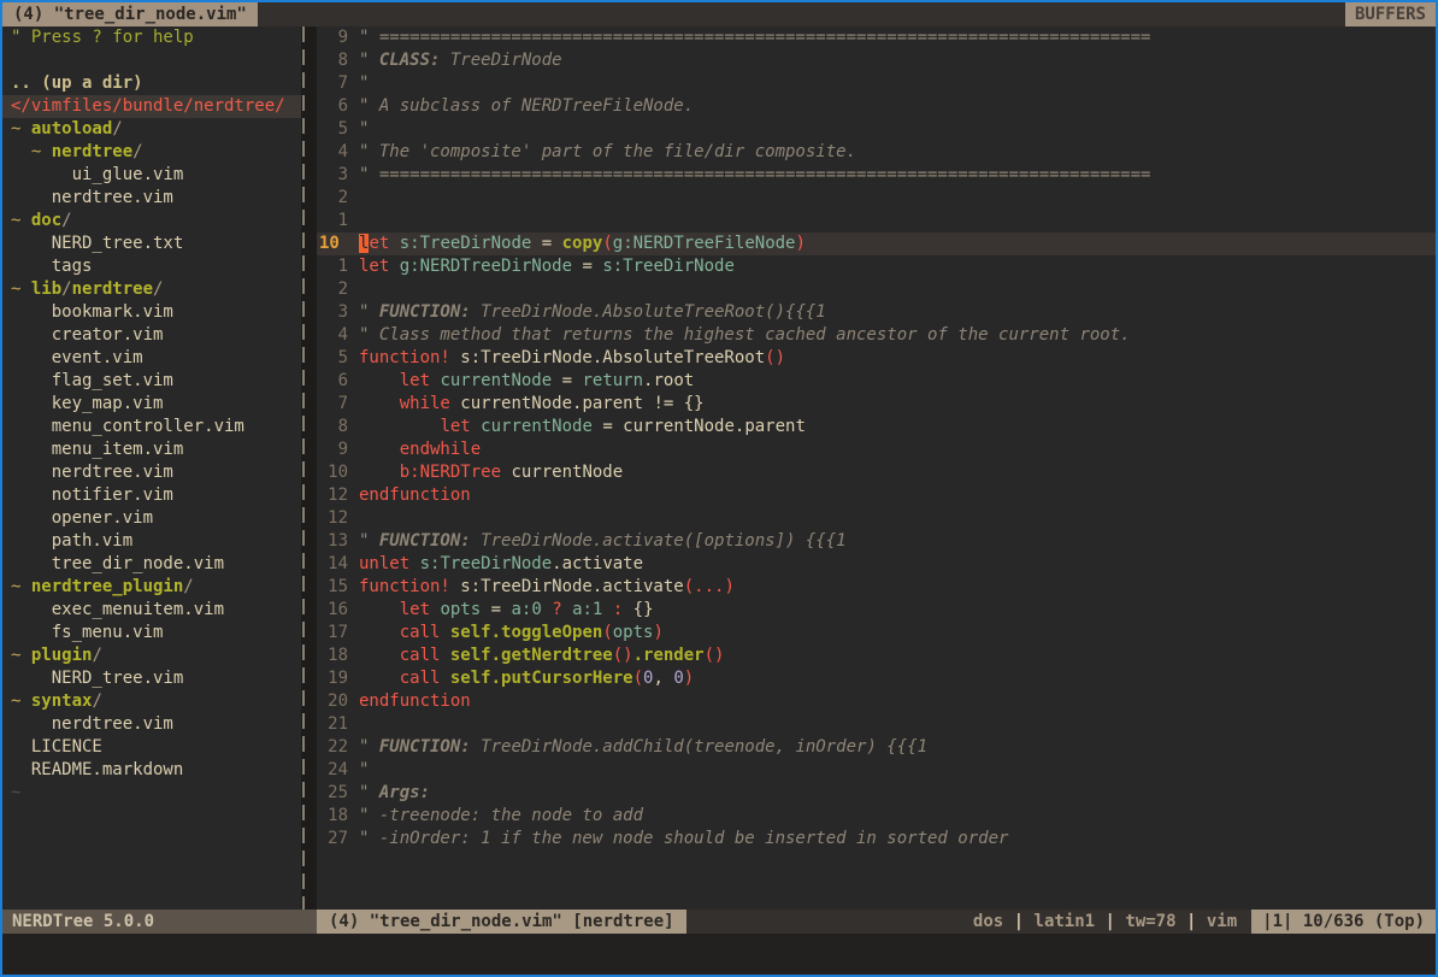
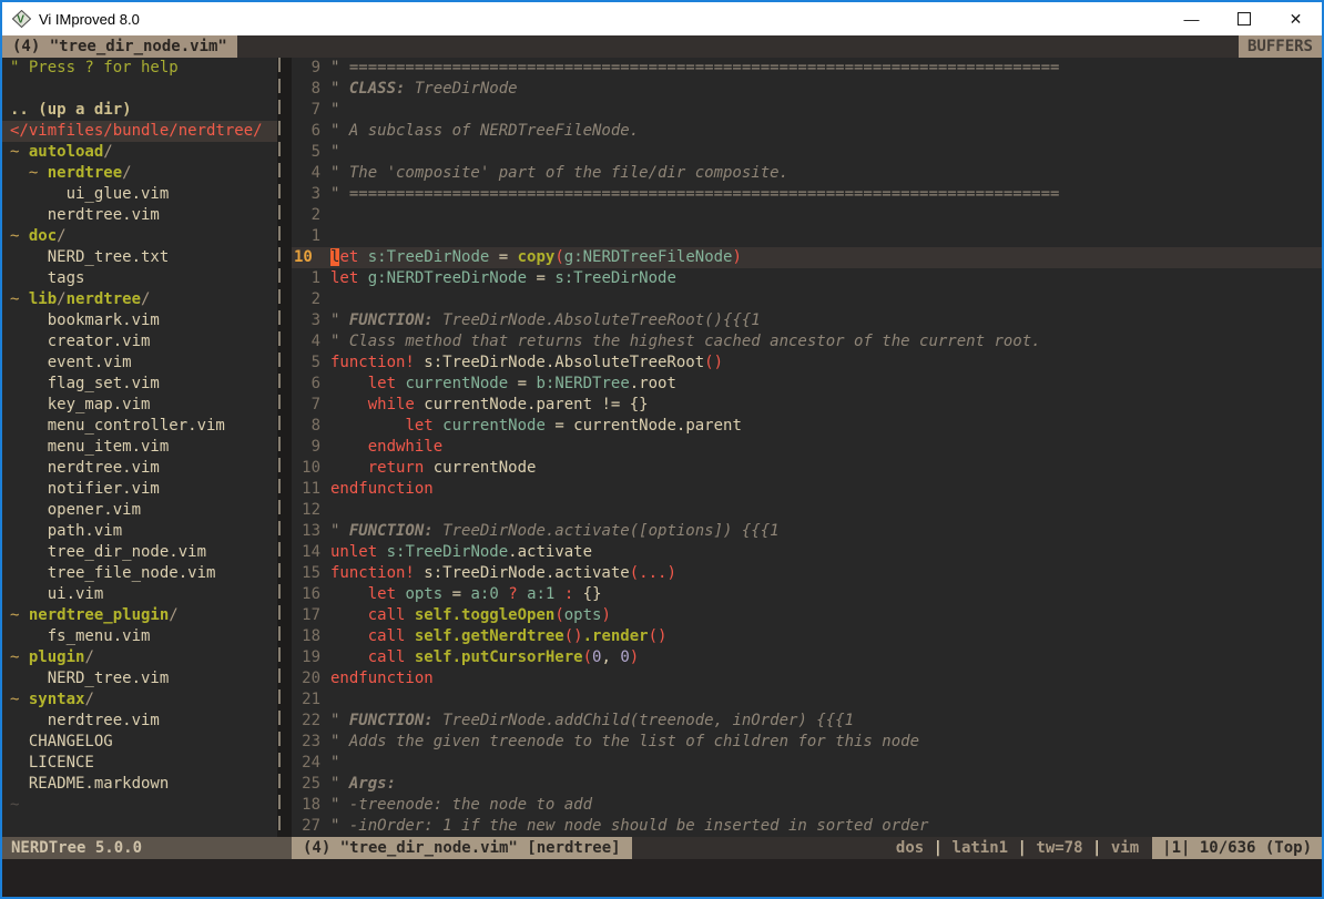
+ V
+ Vi IMproved 8.0
+ —
+ ✕
  (4) "tree_dir_node.vim"
  BUFFERS
  " Press ? for help
  .. (up a dir)
  </vimfiles/bundle/nerdtree/
  ~ autoload/
  ~ nerdtree/
  ui_glue.vim
  nerdtree.vim
  ~ doc/
  NERD_tree.txt
  tags
  ~ lib/nerdtree/
  bookmark.vim
  creator.vim
  event.vim
  flag_set.vim
  key_map.vim
  menu_controller.vim
  menu_item.vim
  nerdtree.vim
  notifier.vim
  opener.vim
  path.vim
  tree_dir_node.vim
+ tree_file_node.vim
+ ui.vim
  ~ nerdtree_plugin/
- exec_menuitem.vim
  fs_menu.vim
  ~ plugin/
  NERD_tree.vim
  ~ syntax/
  nerdtree.vim
+ CHANGELOG
  LICENCE
  README.markdown
  ~
  9 " ============================================================================
  8 " CLASS: TreeDirNode
  7 "
  6 " A subclass of NERDTreeFileNode.
  5 "
  4 " The 'composite' part of the file/dir composite.
  3 " ============================================================================
  2
  1
  10 let s:TreeDirNode = copy(g:NERDTreeFileNode)
  1 let g:NERDTreeDirNode = s:TreeDirNode
  2
  3 " FUNCTION: TreeDirNode.AbsoluteTreeRoot(){{{1
  4 " Class method that returns the highest cached ancestor of the current root.
  5 function! s:TreeDirNode.AbsoluteTreeRoot()
- 6 let currentNode = return.root
+ 6 let currentNode = b:NERDTree.root
  7 while currentNode.parent != {}
  8 let currentNode = currentNode.parent
  9 endwhile
- 10 b:NERDTree currentNode
+ 10 return currentNode
- 12 endfunction
+ 11 endfunction
  12
  13 " FUNCTION: TreeDirNode.activate([options]) {{{1
  14 unlet s:TreeDirNode.activate
  15 function! s:TreeDirNode.activate(...)
  16 let opts = a:0 ? a:1 : {}
  17 call self.toggleOpen(opts)
  18 call self.getNerdtree().render()
  19 call self.putCursorHere(0, 0)
  20 endfunction
  21
  22 " FUNCTION: TreeDirNode.addChild(treenode, inOrder) {{{1
+ 23 " Adds the given treenode to the list of children for this node
  24 "
  25 " Args:
  18 " -treenode: the node to add
  27 " -inOrder: 1 if the new node should be inserted in sorted order
  NERDTree 5.0.0
  (4) "tree_dir_node.vim" [nerdtree]
  dos | latin1 | tw=78 | vim
  |1| 10/636 (Top)
